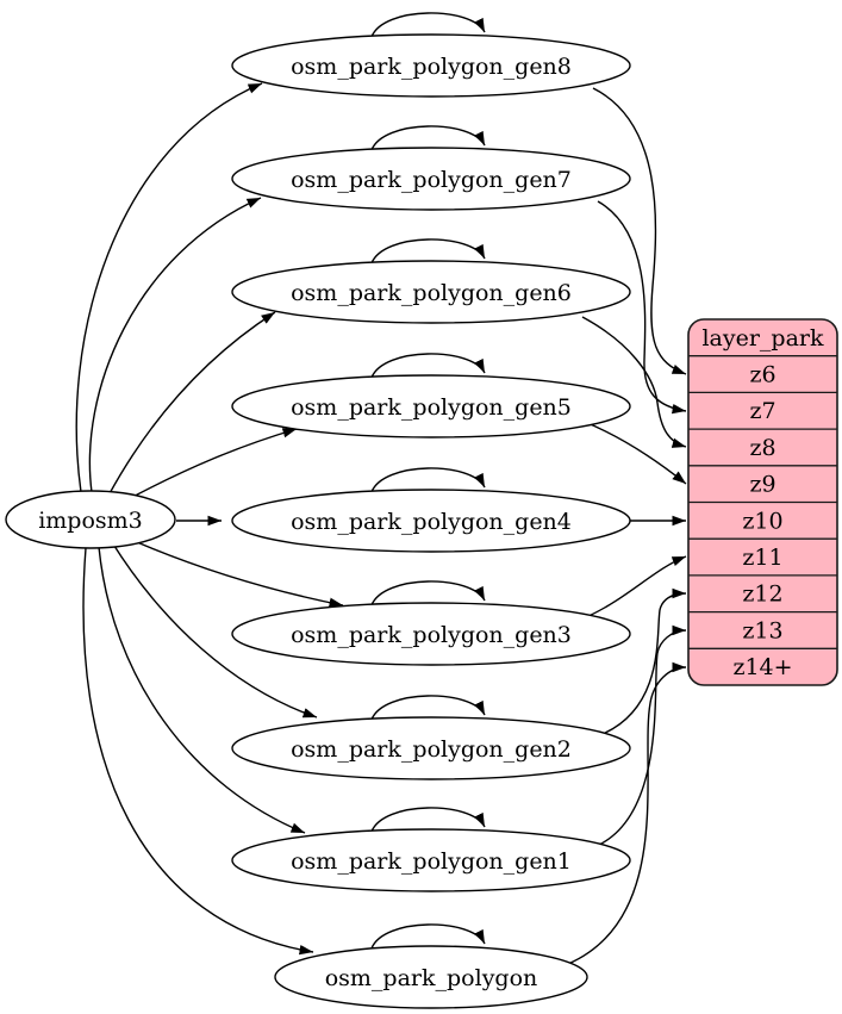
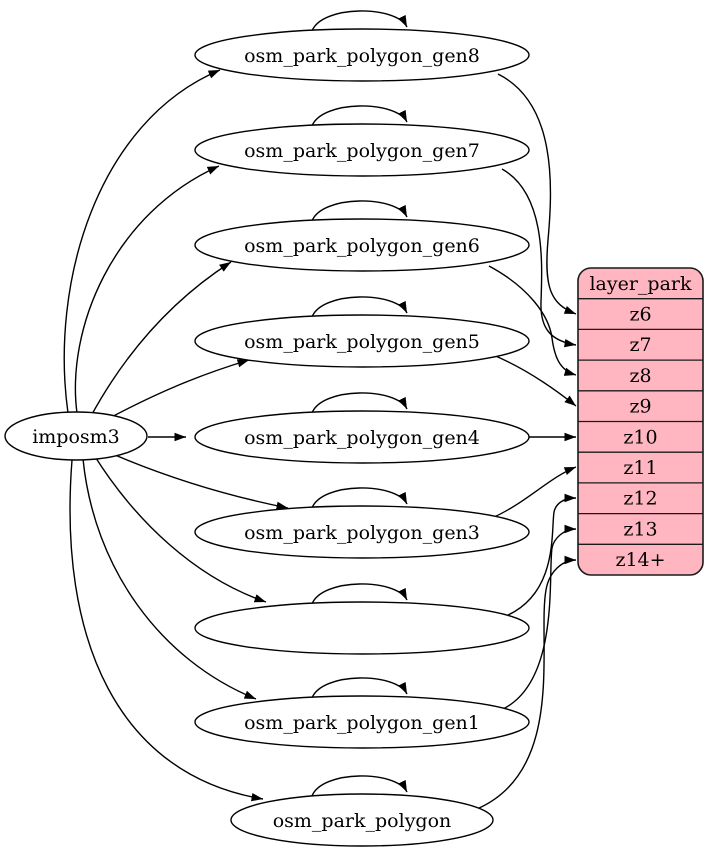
  imposm3
  osm_park_polygon_gen8
  osm_park_polygon_gen7
  osm_park_polygon_gen6
  osm_park_polygon_gen5
  osm_park_polygon_gen4
  osm_park_polygon_gen3
- osm_park_polygon_gen2
  osm_park_polygon_gen1
  osm_park_polygon
  layer_park
  z6
  z7
  z8
  z9
  z10
  z11
  z12
  z13
  z14+
